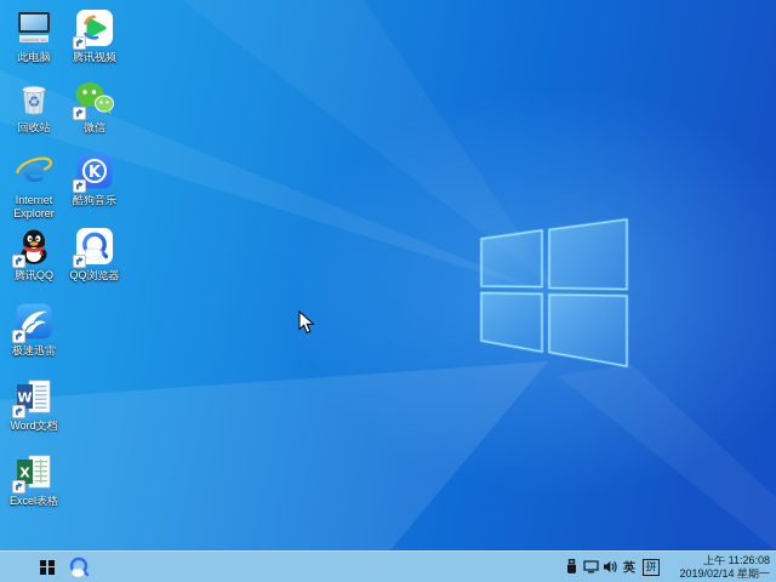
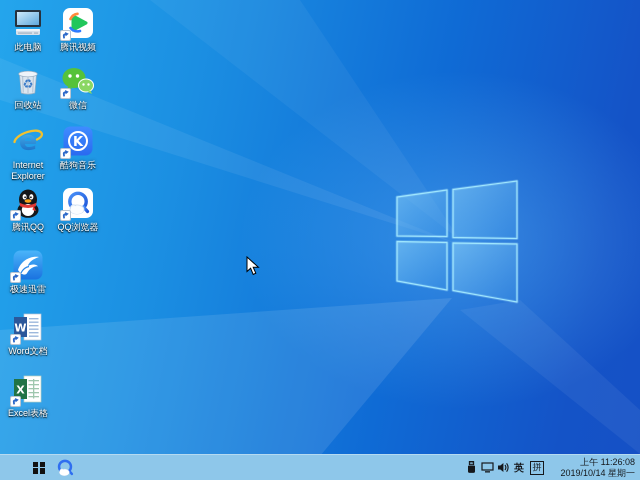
  此电脑
  腾讯视频
  ♻
  回收站
  微信
  e
  Internet Explorer
  K
  酷狗音乐
  腾讯QQ
  QQ浏览器
  极速迅雷
  W
  Word文档
  X
  Excel表格
  英
  拼
  上午 11:26:08
- 2019/02/14 星期一
+ 2019/10/14 星期一
